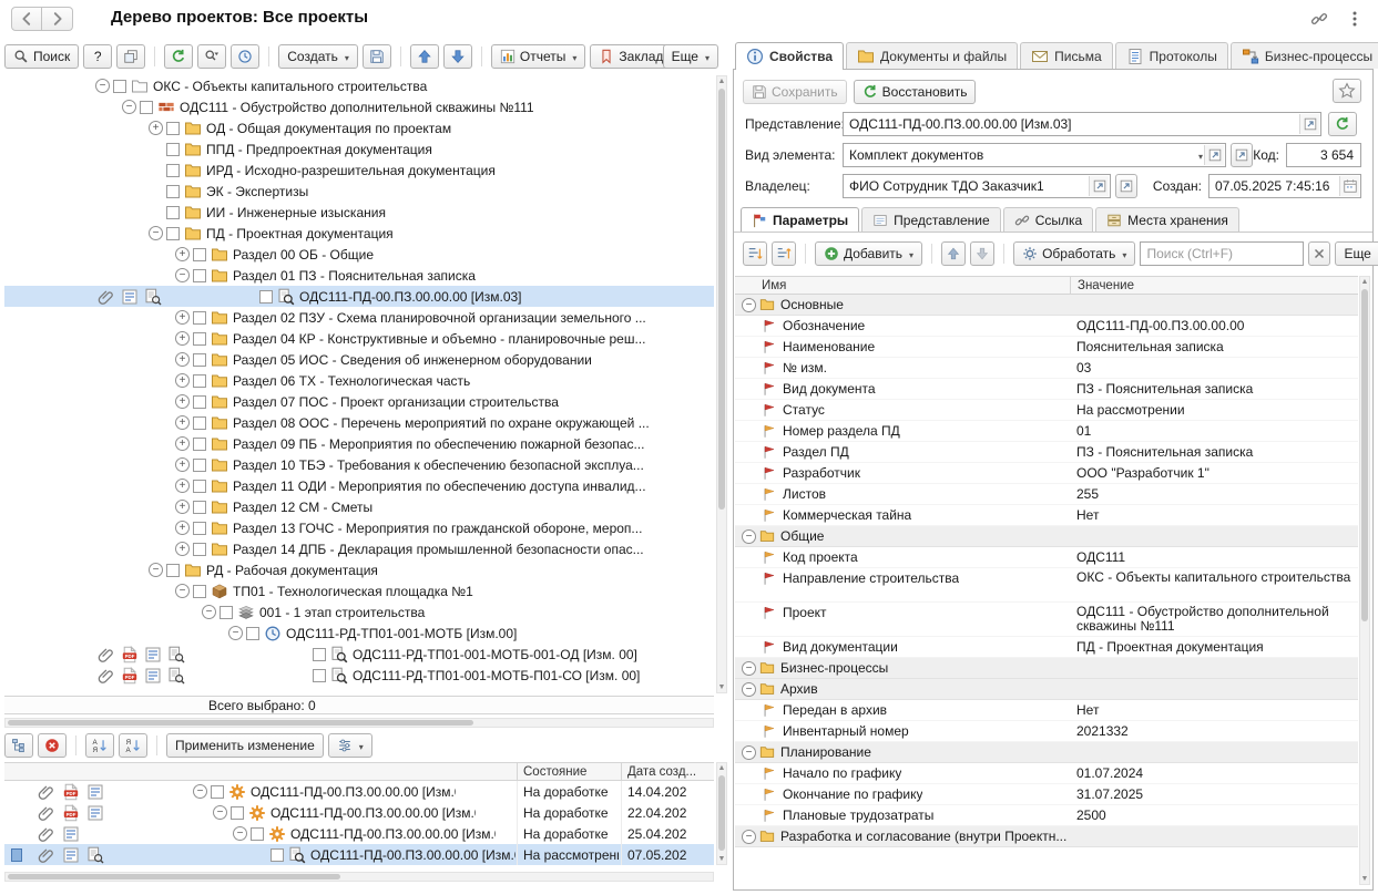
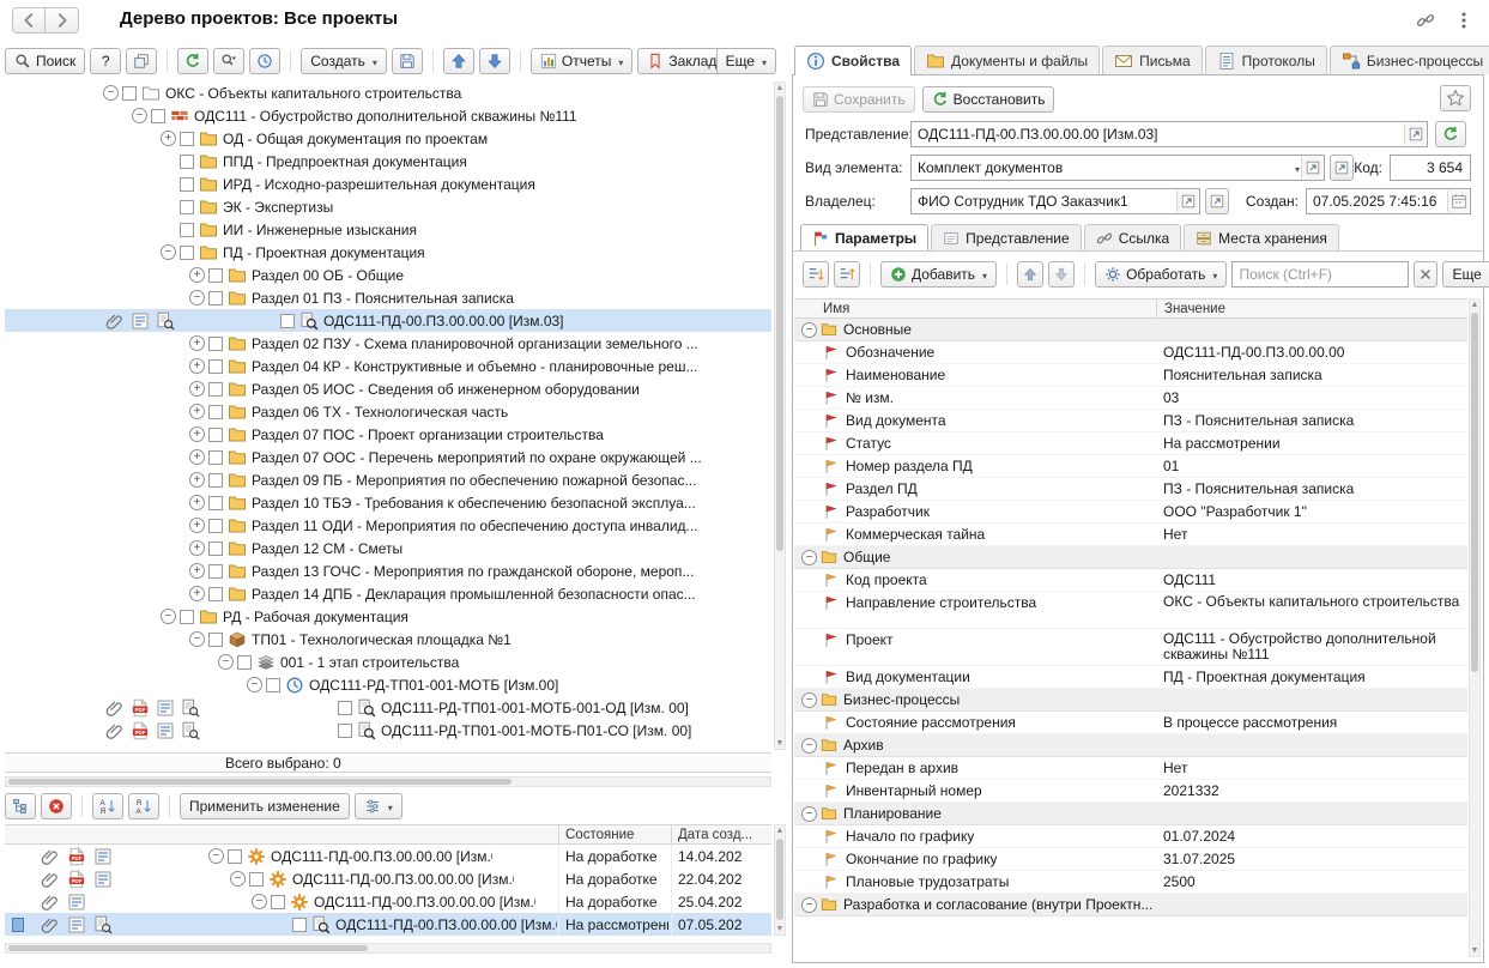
  Дерево проектов: Все проекты
  Поиск
  ?
  Создать
  Отчеты
  Заклад
  Еще
  −
  ОКС - Объекты капитального строительства
  −
  ОДС111 - Обустройство дополнительной скважины №111
  +
  ОД - Общая документация по проектам
  ППД - Предпроектная документация
  ИРД - Исходно-разрешительная документация
  ЭК - Экспертизы
  ИИ - Инженерные изыскания
  −
  ПД - Проектная документация
  +
  Раздел 00 ОБ - Общие
  −
  Раздел 01 ПЗ - Пояснительная записка
  ОДС111-ПД-00.ПЗ.00.00.00 [Изм.03]
  +
  Раздел 02 ПЗУ - Схема планировочной организации земельного ...
  +
  Раздел 04 КР - Конструктивные и объемно - планировочные реш...
  +
  Раздел 05 ИОС - Сведения об инженерном оборудовании
  +
  Раздел 06 ТХ - Технологическая часть
  +
  Раздел 07 ПОС - Проект организации строительства
  +
- Раздел 08 ООС - Перечень мероприятий по охране окружающей ...
+ Раздел 07 ООС - Перечень мероприятий по охране окружающей ...
  +
  Раздел 09 ПБ - Мероприятия по обеспечению пожарной безопас...
  +
  Раздел 10 ТБЭ - Требования к обеспечению безопасной эксплуа...
  +
  Раздел 11 ОДИ - Мероприятия по обеспечению доступа инвалид...
  +
  Раздел 12 СМ - Сметы
  +
  Раздел 13 ГОЧС - Мероприятия по гражданской обороне, мероп...
  +
  Раздел 14 ДПБ - Декларация промышленной безопасности опас...
  −
  РД - Рабочая документация
  −
  ТП01 - Технологическая площадка №1
  −
  001 - 1 этап строительства
  −
  ОДС111-РД-ТП01-001-МОТБ [Изм.00]
  ОДС111-РД-ТП01-001-МОТБ-001-ОД [Изм. 00]
  ОДС111-РД-ТП01-001-МОТБ-П01-СО [Изм. 00]
  Всего выбрано: 0
  Применить изменение
  Состояние
  Дата созд...
  −
  ОДС111-ПД-00.ПЗ.00.00.00 [Изм.
  На доработке
  14.04.202
  −
  ОДС111-ПД-00.ПЗ.00.00.00 [Изм.
  На доработке
  22.04.202
  −
  ОДС111-ПД-00.ПЗ.00.00.00 [Изм.
  На доработке
  25.04.202
  ОДС111-ПД-00.ПЗ.00.00.00 [Изм.
  На рассмотрен
  07.05.202
  Свойства
  Документы и файлы
  Письма
  Протоколы
  Бизнес-процессы
  Сохранить
  Восстановить
  Представление
  ОДС111-ПД-00.ПЗ.00.00.00 [Изм.03]
  Вид элемента:
  Комплект документов
  Код:
  3 654
  Владелец:
  ФИО Сотрудник ТДО Заказчик1
  Создан:
  07.05.2025 7:45:16
  Параметры
  Представление
  Ссылка
  Места хранения
  Добавить
  Обработать
  Поиск (Ctrl+F)
  Еще
  Имя
  Значение
  −
  Основные
  Обозначение
  ОДС111-ПД-00.ПЗ.00.00.00
  Наименование
  Пояснительная записка
  № изм.
  03
  Вид документа
  ПЗ - Пояснительная записка
  Статус
  На рассмотрении
  Номер раздела ПД
  01
  Раздел ПД
  ПЗ - Пояснительная записка
  Разработчик
  ООО "Разработчик 1"
- Листов
- 255
  Коммерческая тайна
  Нет
  −
  Общие
  Код проекта
  ОДС111
  Направление строительства
  ОКС - Объекты капитального строительства
  Проект
  ОДС111 - Обустройство дополнительной скважины №111
  Вид документации
  ПД - Проектная документация
  −
  Бизнес-процессы
+ Состояние рассмотрения
+ В процессе рассмотрения
  −
  Архив
  Передан в архив
  Нет
  Инвентарный номер
  2021332
  −
  Планирование
  Начало по графику
  01.07.2024
  Окончание по графику
  31.07.2025
  Плановые трудозатраты
  2500
  −
  Разработка и согласование (внутри Проектн...
